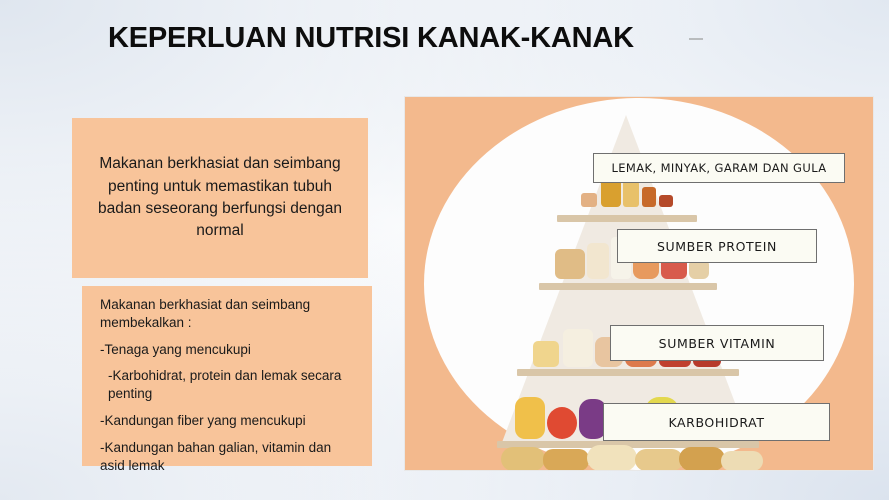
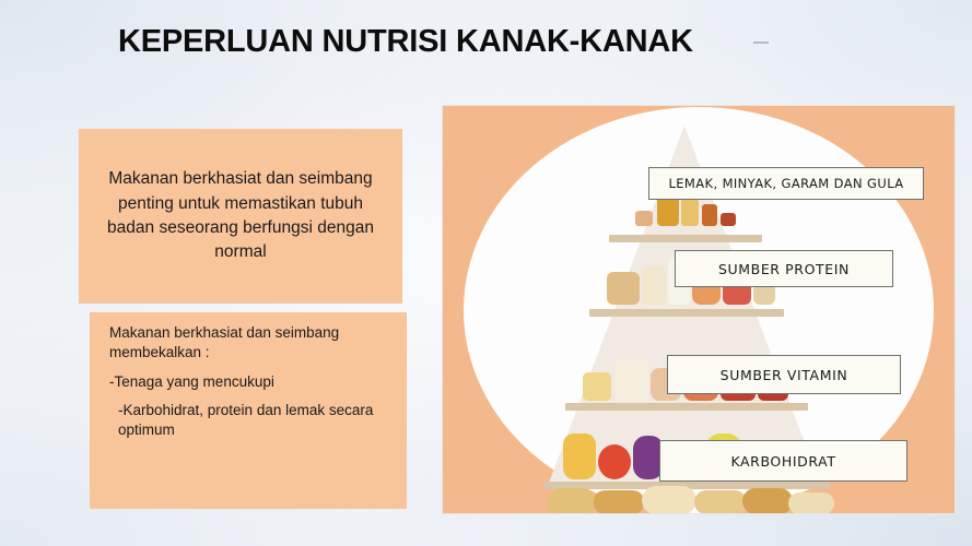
  KEPERLUAN NUTRISI KANAK-KANAK
  Makanan berkhasiat dan seimbang penting untuk memastikan tubuh badan seseorang berfungsi dengan normal
  Makanan berkhasiat dan seimbang membekalkan :
  -Tenaga yang mencukupi
- -Karbohidrat, protein dan lemak secara penting
+ -Karbohidrat, protein dan lemak secara optimum
- -Kandungan fiber yang mencukupi
- -Kandungan bahan galian, vitamin dan asid lemak
  LEMAK, MINYAK, GARAM DAN GULA
  SUMBER PROTEIN
  SUMBER VITAMIN
  KARBOHIDRAT
